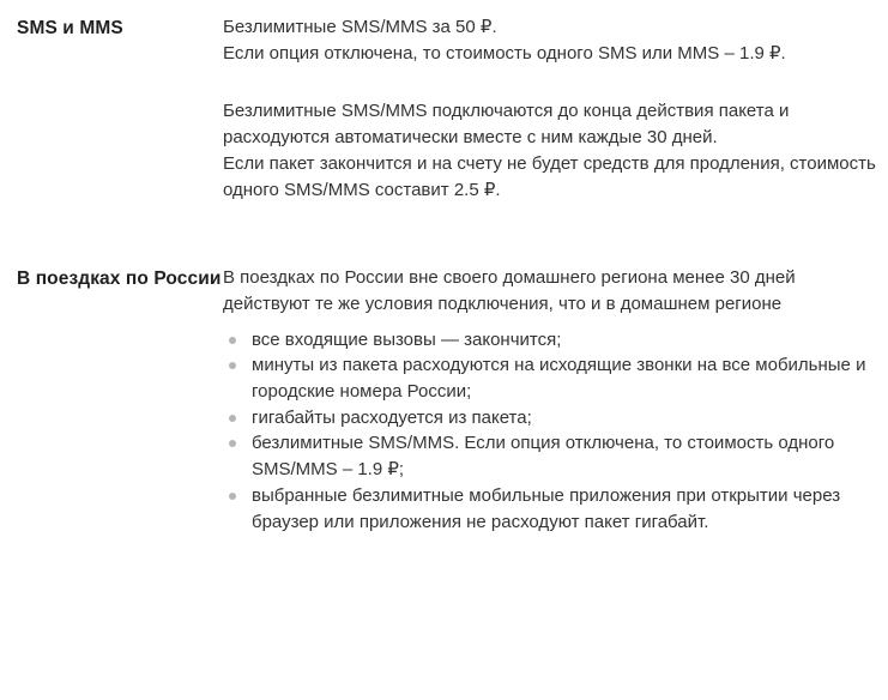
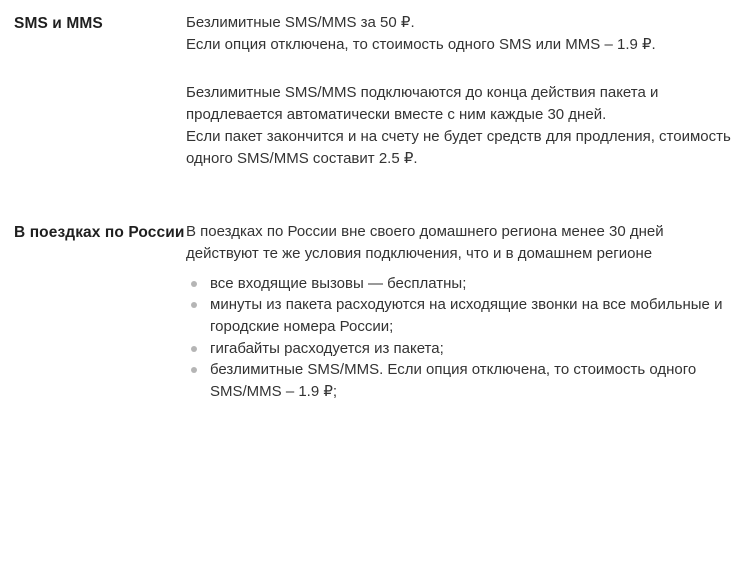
  SMS и MMS
  Безлимитные SMS/MMS за 50 ₽.
  Если опция отключена, то стоимость одного SMS или MMS – 1.9 ₽.
- Безлимитные SMS/MMS подключаются до конца действия пакета и расходуются автоматически вместе с ним каждые 30 дней.
+ Безлимитные SMS/MMS подключаются до конца действия пакета и продлевается автоматически вместе с ним каждые 30 дней.
  Если пакет закончится и на счету не будет средств для продления, стоимость одного SMS/MMS составит 2.5 ₽.
  В поездках по России
  В поездках по России вне своего домашнего региона менее 30 дней действуют те же условия подключения, что и в домашнем регионе
- все входящие вызовы — закончится;
+ все входящие вызовы — бесплатны;
  минуты из пакета расходуются на исходящие звонки на все мобильные и городские номера России;
  гигабайты расходуется из пакета;
  безлимитные SMS/MMS. Если опция отключена, то стоимость одного SMS/MMS – 1.9 ₽;
- выбранные безлимитные мобильные приложения при открытии через браузер или приложения не расходуют пакет гигабайт.
